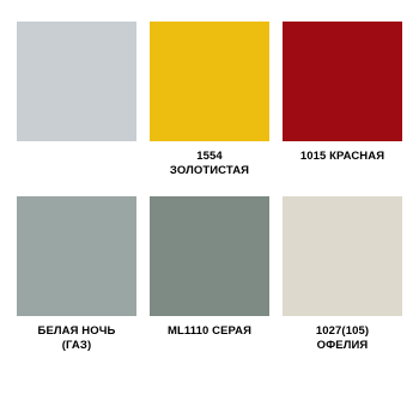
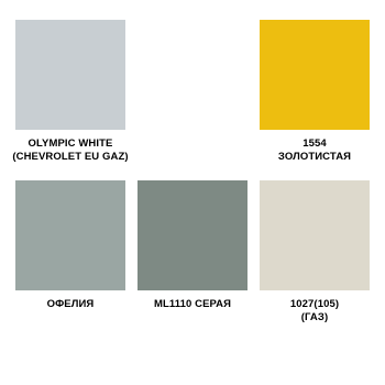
+ OLYMPIC WHITE
+ (CHEVROLET EU GAZ)
  1554
  ЗОЛОТИСТАЯ
- 1015 КРАСНАЯ
- БЕЛАЯ НОЧЬ
- (ГАЗ)
+ ОФЕЛИЯ
  ML1110 СЕРАЯ
  1027(105)
- ОФЕЛИЯ
+ (ГАЗ)
